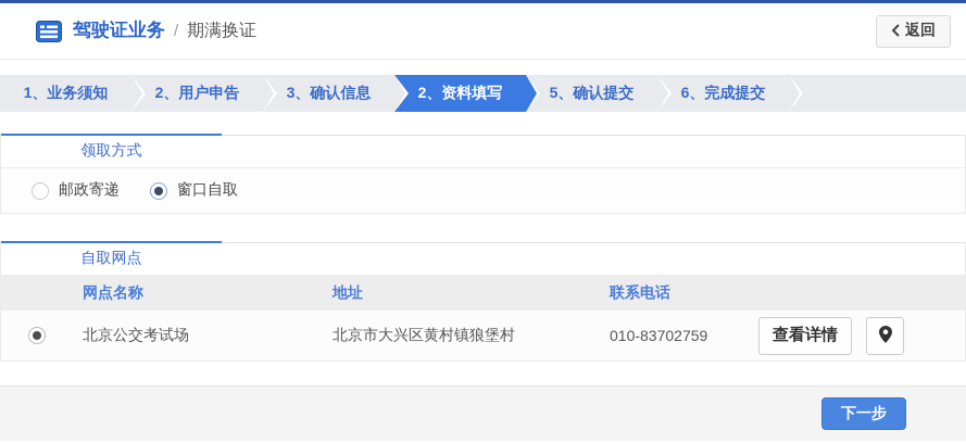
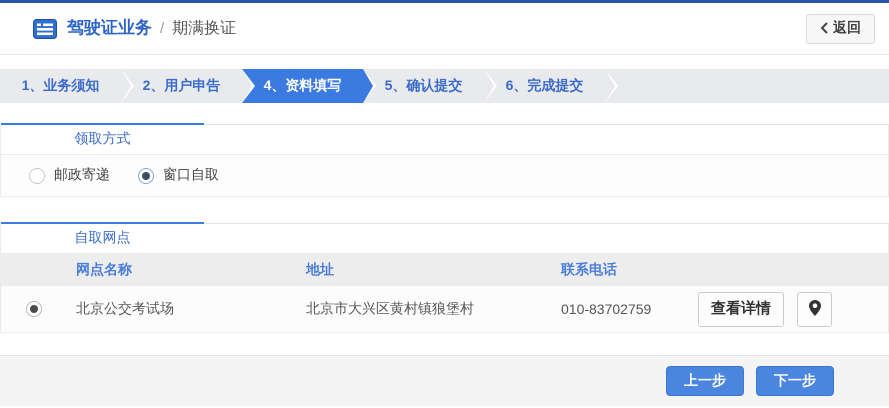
  驾驶证业务
  /
  期满换证
  返回
  1、业务须知
  2、用户申告
- 3、确认信息
- 2、资料填写
+ 4、资料填写
  5、确认提交
  6、完成提交
  领取方式
  邮政寄递
  窗口自取
  自取网点
  网点名称
  地址
  联系电话
  北京公交考试场
  北京市大兴区黄村镇狼堡村
  010-83702759
  查看详情
+ 上一步
  下一步
